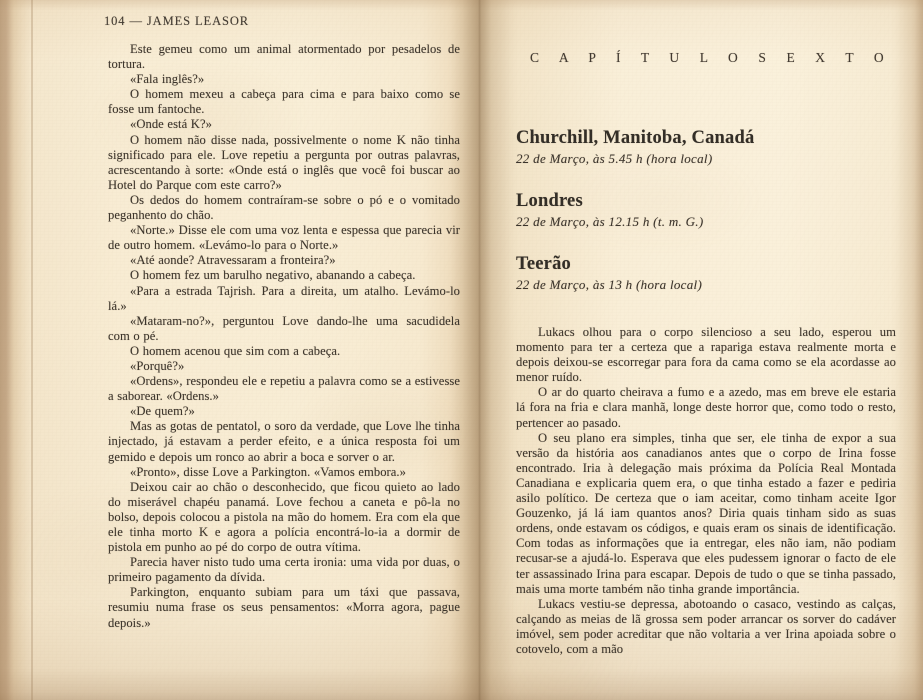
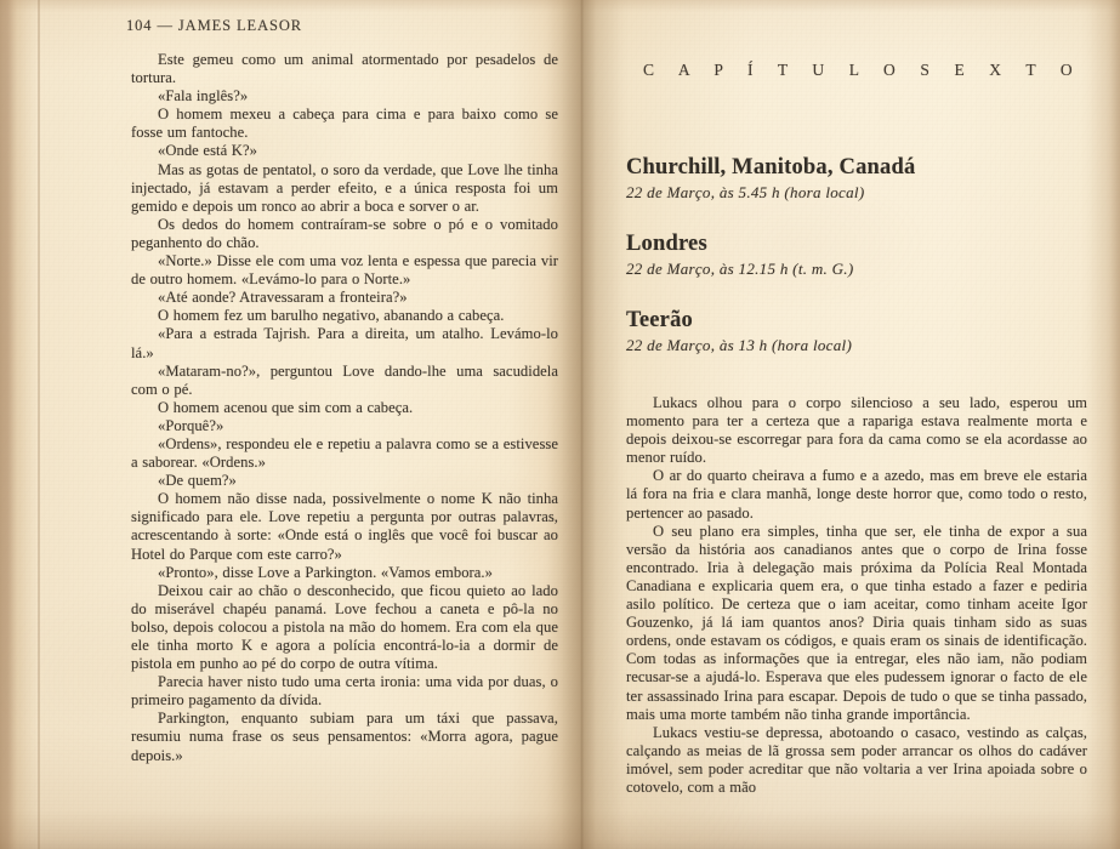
  104 — JAMES LEASOR
  Este gemeu como um animal atormentado por pesadelos de tortura.
  «Fala inglês?»
  O homem mexeu a cabeça para cima e para baixo como se fosse um fantoche.
  «Onde está K?»
- O homem não disse nada, possivelmente o nome K não tinha significado para ele. Love repetiu a pergunta por outras palavras, acrescentando à sorte: «Onde está o inglês que você foi buscar ao Hotel do Parque com este carro?»
+ Mas as gotas de pentatol, o soro da verdade, que Love lhe tinha injectado, já estavam a perder efeito, e a única resposta foi um gemido e depois um ronco ao abrir a boca e sorver o ar.
  Os dedos do homem contraíram-se sobre o pó e o vomitado peganhento do chão.
  «Norte.» Disse ele com uma voz lenta e espessa que parecia vir de outro homem. «Levámo-lo para o Norte.»
  «Até aonde? Atravessaram a fronteira?»
  O homem fez um barulho negativo, abanando a cabeça.
  «Para a estrada Tajrish. Para a direita, um atalho. Levámo-lo lá.»
  «Mataram-no?», perguntou Love dando-lhe uma sacudidela com o pé.
  O homem acenou que sim com a cabeça.
  «Porquê?»
  «Ordens», respondeu ele e repetiu a palavra como se a estivesse a saborear. «Ordens.»
  «De quem?»
- Mas as gotas de pentatol, o soro da verdade, que Love lhe tinha injectado, já estavam a perder efeito, e a única resposta foi um gemido e depois um ronco ao abrir a boca e sorver o ar.
+ O homem não disse nada, possivelmente o nome K não tinha significado para ele. Love repetiu a pergunta por outras palavras, acrescentando à sorte: «Onde está o inglês que você foi buscar ao Hotel do Parque com este carro?»
  «Pronto», disse Love a Parkington. «Vamos embora.»
  Deixou cair ao chão o desconhecido, que ficou quieto ao lado do miserável chapéu panamá. Love fechou a caneta e pô-la no bolso, depois colocou a pistola na mão do homem. Era com ela que ele tinha morto K e agora a polícia encontrá-lo-ia a dormir de pistola em punho ao pé do corpo de outra vítima.
  Parecia haver nisto tudo uma certa ironia: uma vida por duas, o primeiro pagamento da dívida.
  Parkington, enquanto subiam para um táxi que passava, resumiu numa frase os seus pensamentos: «Morra agora, pague depois.»
  C A P Í T U L O S E X T O
  Churchill, Manitoba, Canadá
  22 de Março, às 5.45 h (hora local)
  Londres
  22 de Março, às 12.15 h (t. m. G.)
  Teerão
  22 de Março, às 13 h (hora local)
  Lukacs olhou para o corpo silencioso a seu lado, esperou um momento para ter a certeza que a rapariga estava realmente morta e depois deixou-se escorregar para fora da cama como se ela acordasse ao menor ruído.
  O ar do quarto cheirava a fumo e a azedo, mas em breve ele estaria lá fora na fria e clara manhã, longe deste horror que, como todo o resto, pertencer ao pasado.
  O seu plano era simples, tinha que ser, ele tinha de expor a sua versão da história aos canadianos antes que o corpo de Irina fosse encontrado. Iria à delegação mais próxima da Polícia Real Montada Canadiana e explicaria quem era, o que tinha estado a fazer e pediria asilo político. De certeza que o iam aceitar, como tinham aceite Igor Gouzenko, já lá iam quantos anos? Diria quais tinham sido as suas ordens, onde estavam os códigos, e quais eram os sinais de identificação. Com todas as informações que ia entregar, eles não iam, não podiam recusar-se a ajudá-lo. Esperava que eles pudessem ignorar o facto de ele ter assassinado Irina para escapar. Depois de tudo o que se tinha passado, mais uma morte também não tinha grande importância.
- Lukacs vestiu-se depressa, abotoando o casaco, vestindo as calças, calçando as meias de lã grossa sem poder arrancar os sorver do cadáver imóvel, sem poder acreditar que não voltaria a ver Irina apoiada sobre o cotovelo, com a mão
+ Lukacs vestiu-se depressa, abotoando o casaco, vestindo as calças, calçando as meias de lã grossa sem poder arrancar os olhos do cadáver imóvel, sem poder acreditar que não voltaria a ver Irina apoiada sobre o cotovelo, com a mão
